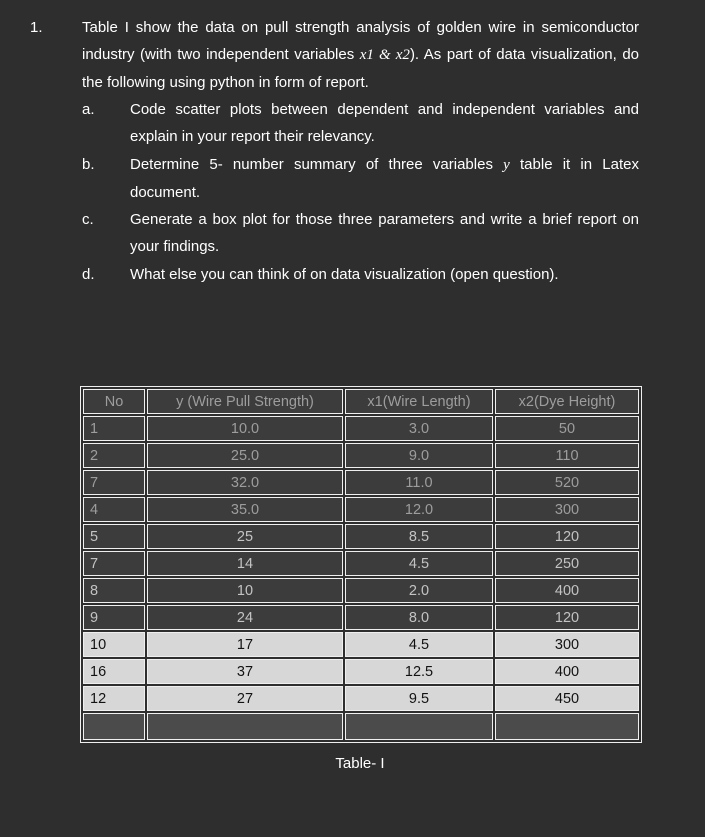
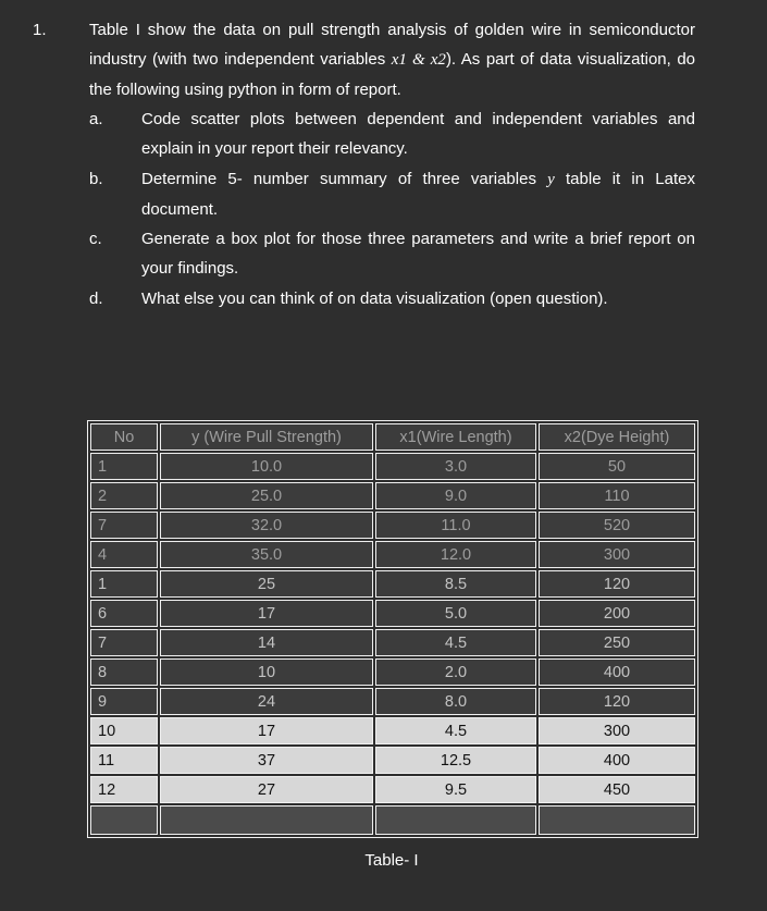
  1.
  Table I show the data on pull strength analysis of golden wire in semiconductor industry (with two independent variables x1 & x2). As part of data visualization, do the following using python in form of report.
  a.
  Code scatter plots between dependent and independent variables and explain in your report their relevancy.
  b.
  Determine 5- number summary of three variables y table it in Latex document.
  c.
  Generate a box plot for those three parameters and write a brief report on your findings.
  d.
  What else you can think of on data visualization (open question).
  No	y (Wire Pull Strength)	x1(Wire Length)	x2(Dye Height)
  1	10.0	3.0	50
  2	25.0	9.0	110
  7	32.0	11.0	520
  4	35.0	12.0	300
- 5	25	8.5	120
+ 1	25	8.5	120
+ 6	17	5.0	200
  7	14	4.5	250
  8	10	2.0	400
  9	24	8.0	120
  10	17	4.5	300
- 16	37	12.5	400
+ 11	37	12.5	400
  12	27	9.5	450
  Table- I
